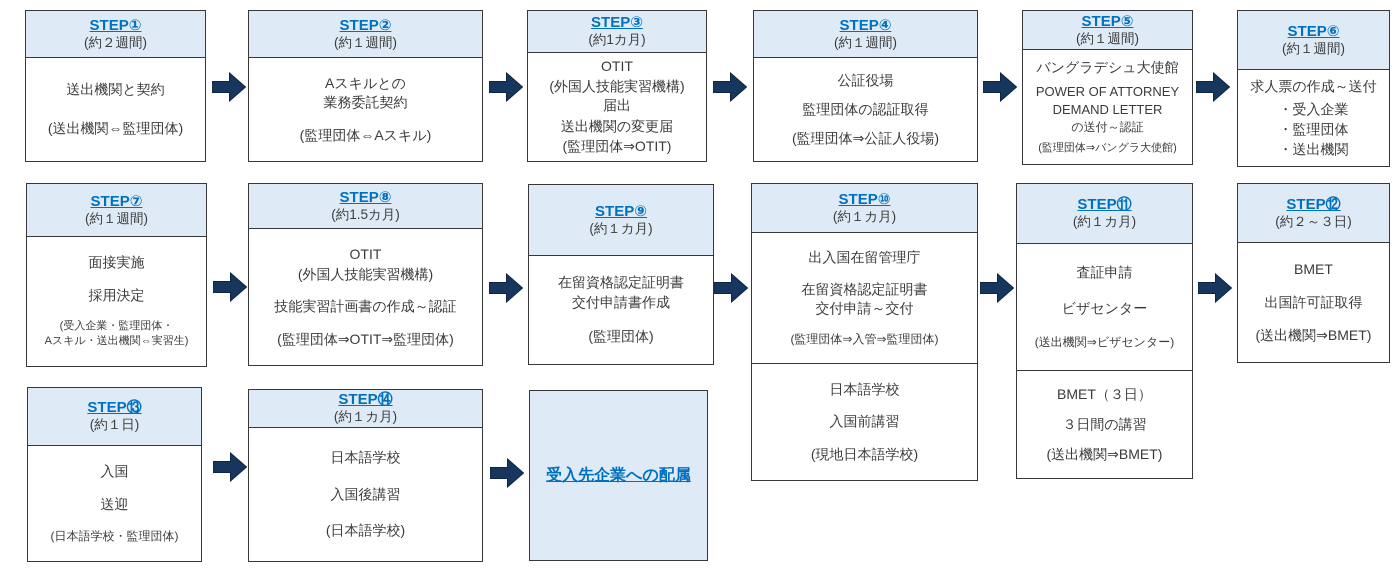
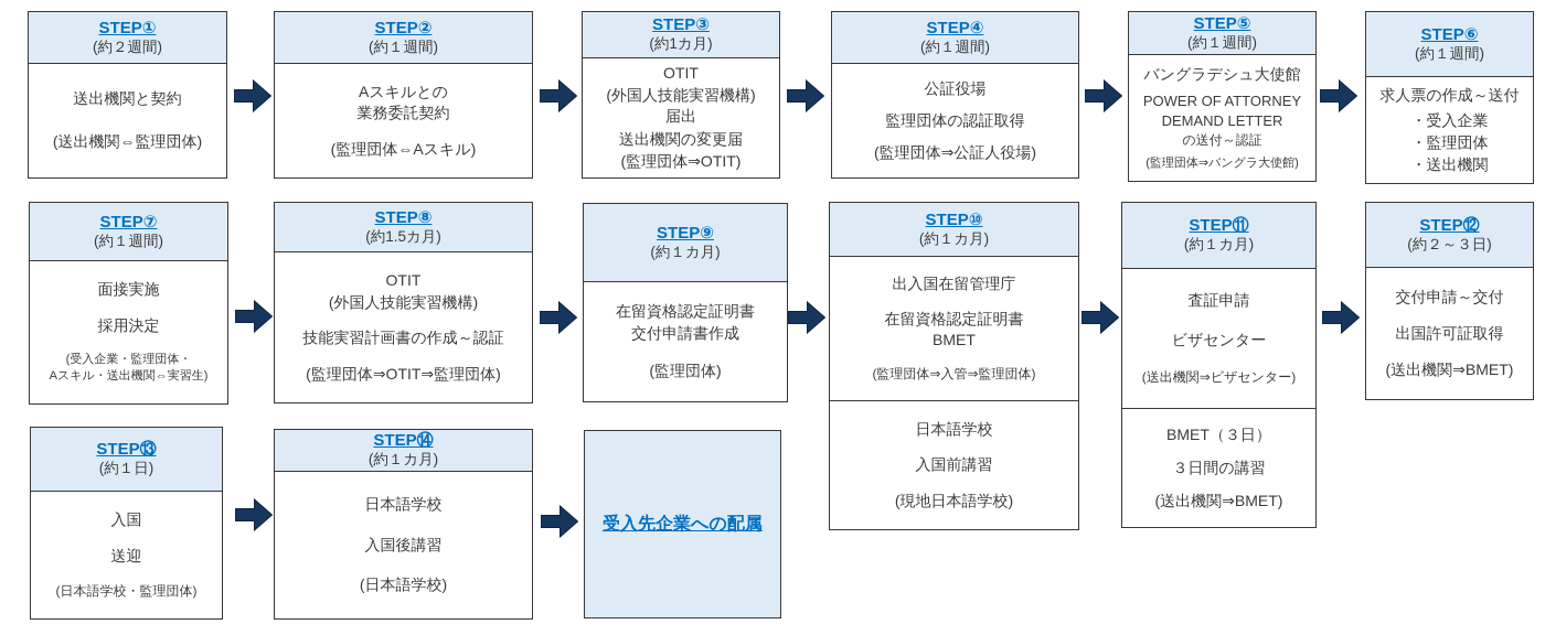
  受入先企業への配属
  STEP①
  (約２週間)
  送出機関と契約
  (送出機関⇔監理団体)
  STEP②
  (約１週間)
  Aスキルとの
  業務委託契約
  (監理団体⇔Aスキル)
  STEP③
  (約1カ月)
  OTIT
  (外国人技能実習機構)
  届出
  送出機関の変更届
  (監理団体⇒OTIT)
  STEP④
  (約１週間)
  公証役場
  監理団体の認証取得
  (監理団体⇒公証人役場)
  STEP⑤
  (約１週間)
  バングラデシュ大使館
  POWER OF ATTORNEY
  DEMAND LETTER
  の送付～認証
  (監理団体⇒バングラ大使館)
  STEP⑥
  (約１週間)
  求人票の作成～送付
  ・受入企業
  ・監理団体
  ・送出機関
  STEP⑦
  (約１週間)
  面接実施
  採用決定
  (受入企業・監理団体・
  Aスキル・送出機関⇔実習生)
  STEP⑧
  (約1.5カ月)
  OTIT
  (外国人技能実習機構)
  技能実習計画書の作成～認証
  (監理団体⇒OTIT⇒監理団体)
  STEP⑨
  (約１カ月)
  在留資格認定証明書
  交付申請書作成
  (監理団体)
  STEP⑩
  (約１カ月)
  出入国在留管理庁
  在留資格認定証明書
- 交付申請～交付
+ BMET
  (監理団体⇒入管⇒監理団体)
  日本語学校
  入国前講習
  (現地日本語学校)
  STEP⑪
  (約１カ月)
  査証申請
  ビザセンター
  (送出機関⇒ビザセンター)
  BMET（３日）
  ３日間の講習
  (送出機関⇒BMET)
  STEP⑫
  (約２～３日)
- BMET
+ 交付申請～交付
  出国許可証取得
  (送出機関⇒BMET)
  STEP⑬
  (約１日)
  入国
  送迎
  (日本語学校・監理団体)
  STEP⑭
  (約１カ月)
  日本語学校
  入国後講習
  (日本語学校)
